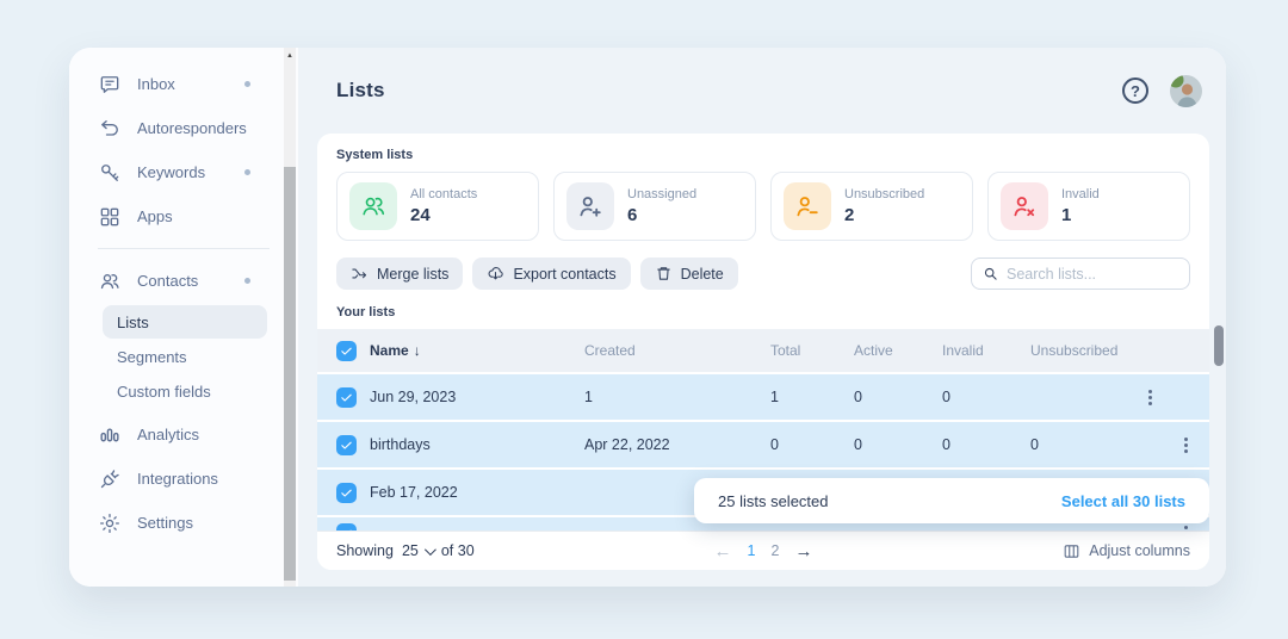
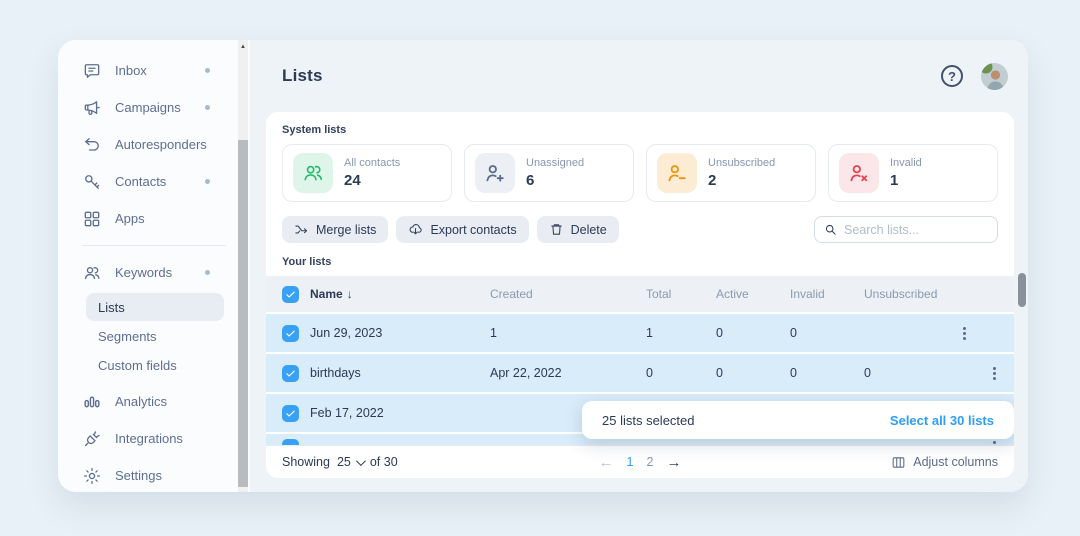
  Inbox
+ Campaigns
  Autoresponders
- Keywords
+ Contacts
  Apps
- Contacts
+ Keywords
  Lists
  Segments
  Custom fields
  Analytics
  Integrations
  Settings
  Lists
  ?
  System lists
  All contacts
  24
  Unassigned
  6
  Unsubscribed
  2
  Invalid
  1
  Merge lists
  Export contacts
  Delete
  Search lists...
  Your lists
  Name ↓
  Created
  Total
  Active
  Invalid
  Unsubscribed
  Jun 29, 2023
  1
  1
  0
  0
  birthdays
  Apr 22, 2022
  0
  0
  0
  0
  Feb 17, 2022
  25 lists selected
  Select all 30 lists
  Showing
  25
  of 30
  ←
  1
  2
  →
  Adjust columns
